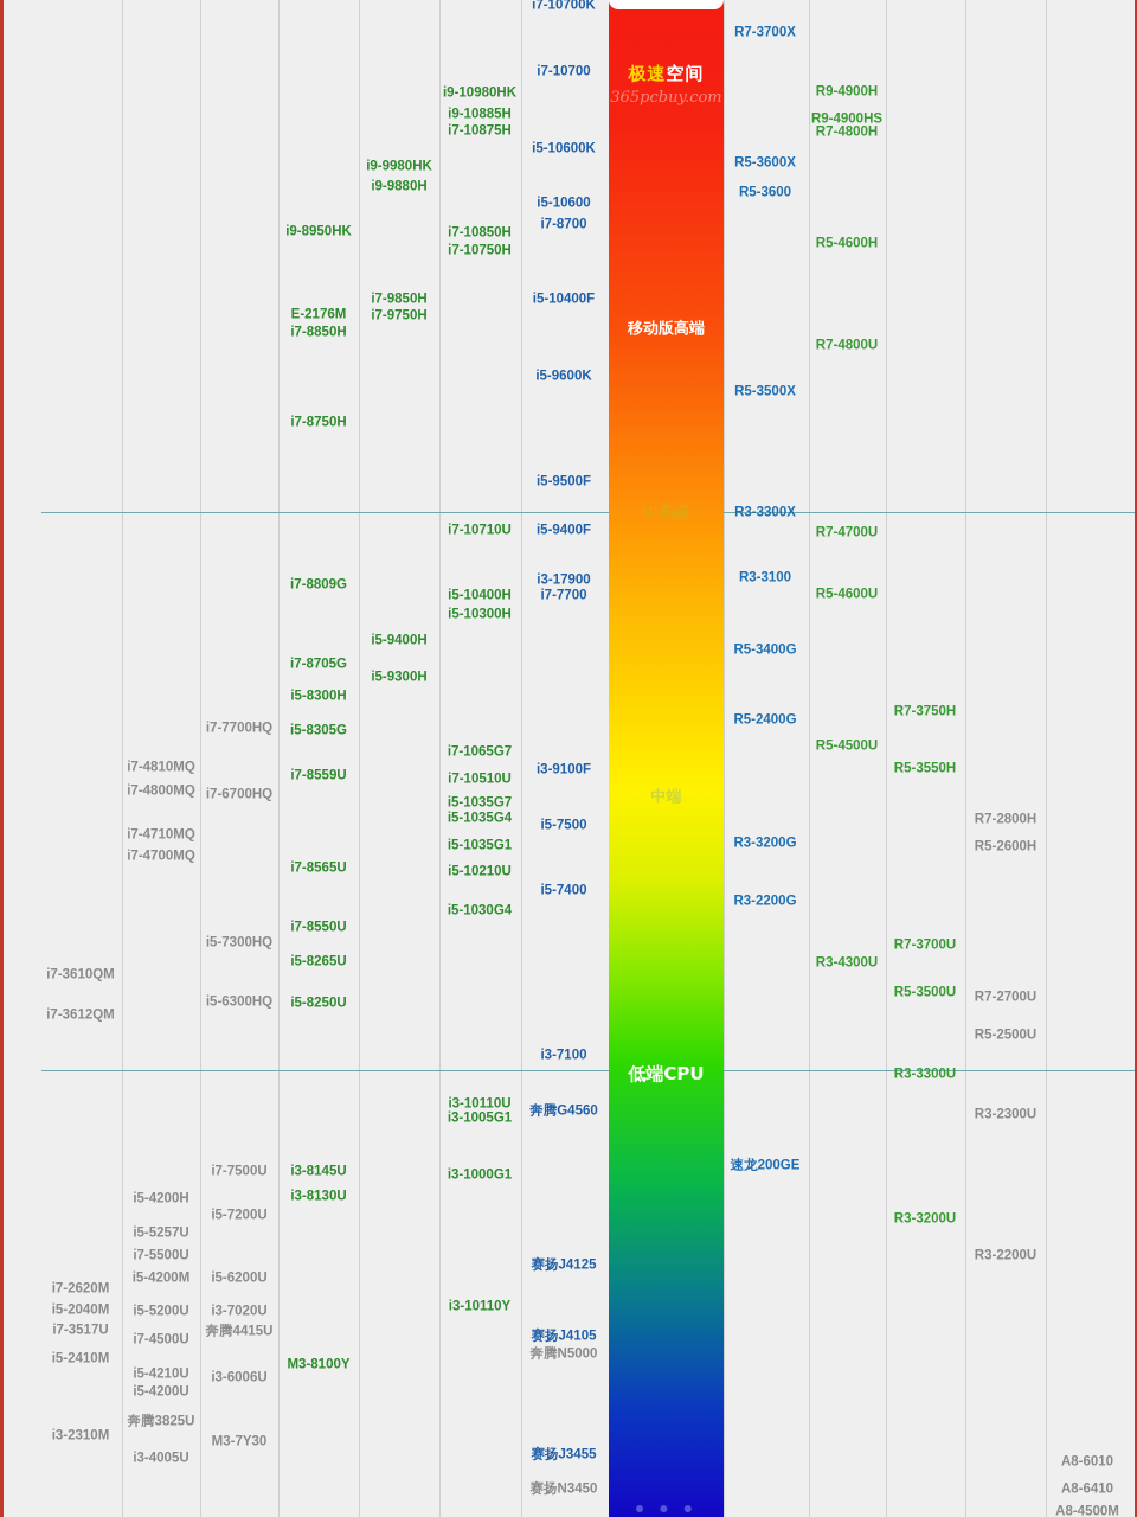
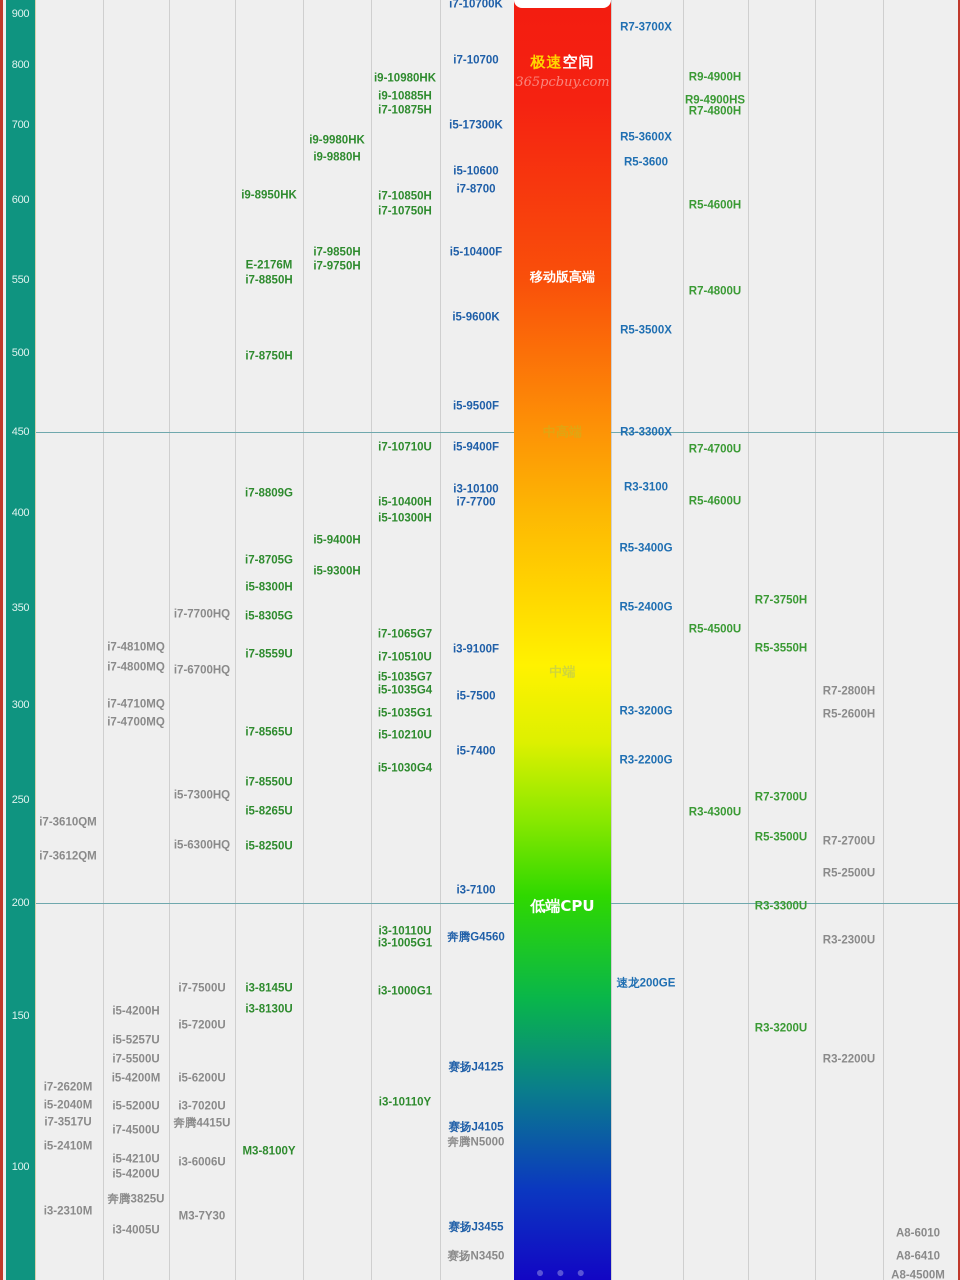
+ 900
+ 800
+ 700
+ 600
+ 550
+ 500
+ 450
+ 400
+ 350
+ 300
+ 250
+ 200
+ 150
+ 100
  极速空间
  365pcbuy.com
  ● ● ●
  移动版高端
  中高端
  中端
  低端CPU
  i7-10700K
  i7-10700
  i9-10980HK
  i9-10885H
  i7-10875H
- i5-10600K
+ i5-17300K
  i9-9980HK
  i9-9880H
  i5-10600
  i7-8700
  i9-8950HK
  i7-10850H
  i7-10750H
  i7-9850H
  i5-10400F
  i7-9750H
  E-2176M
  i7-8850H
  i5-9600K
  i7-8750H
  i5-9500F
  i7-10710U
  i5-9400F
  i7-8809G
- i3-17900
+ i3-10100
  i5-10400H
  i7-7700
  i5-10300H
  i5-9400H
  i7-8705G
  i5-9300H
  i5-8300H
  i7-7700HQ
  i5-8305G
  i7-1065G7
  i7-4810MQ
  i7-8559U
  i7-10510U
  i3-9100F
  i7-4800MQ
  i7-6700HQ
  i5-1035G7
  i5-1035G4
  i5-7500
  i7-4710MQ
  i5-1035G1
  i7-4700MQ
  i7-8565U
  i5-10210U
  i5-7400
  i5-1030G4
  i7-8550U
  i5-7300HQ
  i7-3610QM
  i5-8265U
  i5-6300HQ
  i5-8250U
  i7-3612QM
  i3-7100
  i3-10110U
  奔腾G4560
  i3-1005G1
  i3-1000G1
  i7-7500U
  i3-8145U
  i5-4200H
  i3-8130U
  i5-7200U
  i5-5257U
  i7-5500U
  赛扬J4125
  i5-4200M
  i5-6200U
  i7-2620M
  i3-10110Y
  i5-2040M
  i5-5200U
  i3-7020U
  i7-3517U
  奔腾4415U
  i7-4500U
  赛扬J4105
  奔腾N5000
  i5-2410M
  i5-4210U
  i3-6006U
  M3-8100Y
  i5-4200U
  奔腾3825U
  i3-2310M
  M3-7Y30
  赛扬J3455
  i3-4005U
  赛扬N3450
  R7-3700X
  R9-4900H
  R9-4900HS
  R7-4800H
  R5-3600X
  R5-3600
  R5-4600H
  R7-4800U
  R5-3500X
  R3-3300X
  R7-4700U
  R3-3100
  R5-4600U
  R5-3400G
  R5-2400G
  R7-3750H
  R5-4500U
  R5-3550H
  R7-2800H
  R3-3200G
  R5-2600H
  R3-2200G
  R7-3700U
  R3-4300U
  R5-3500U
  R7-2700U
  R5-2500U
  R3-3300U
  R3-2300U
  速龙200GE
  R3-3200U
  R3-2200U
  A8-6010
  A8-6410
  A8-4500M
